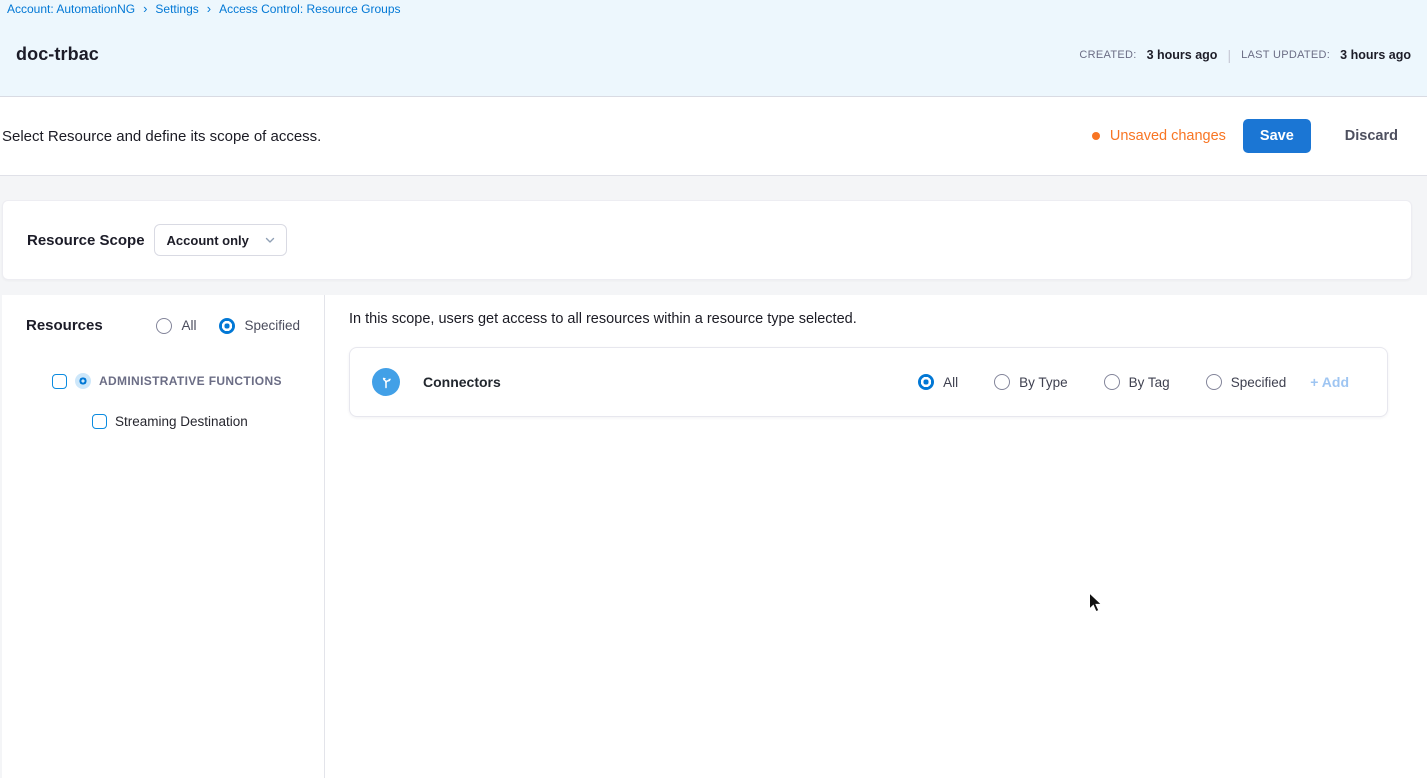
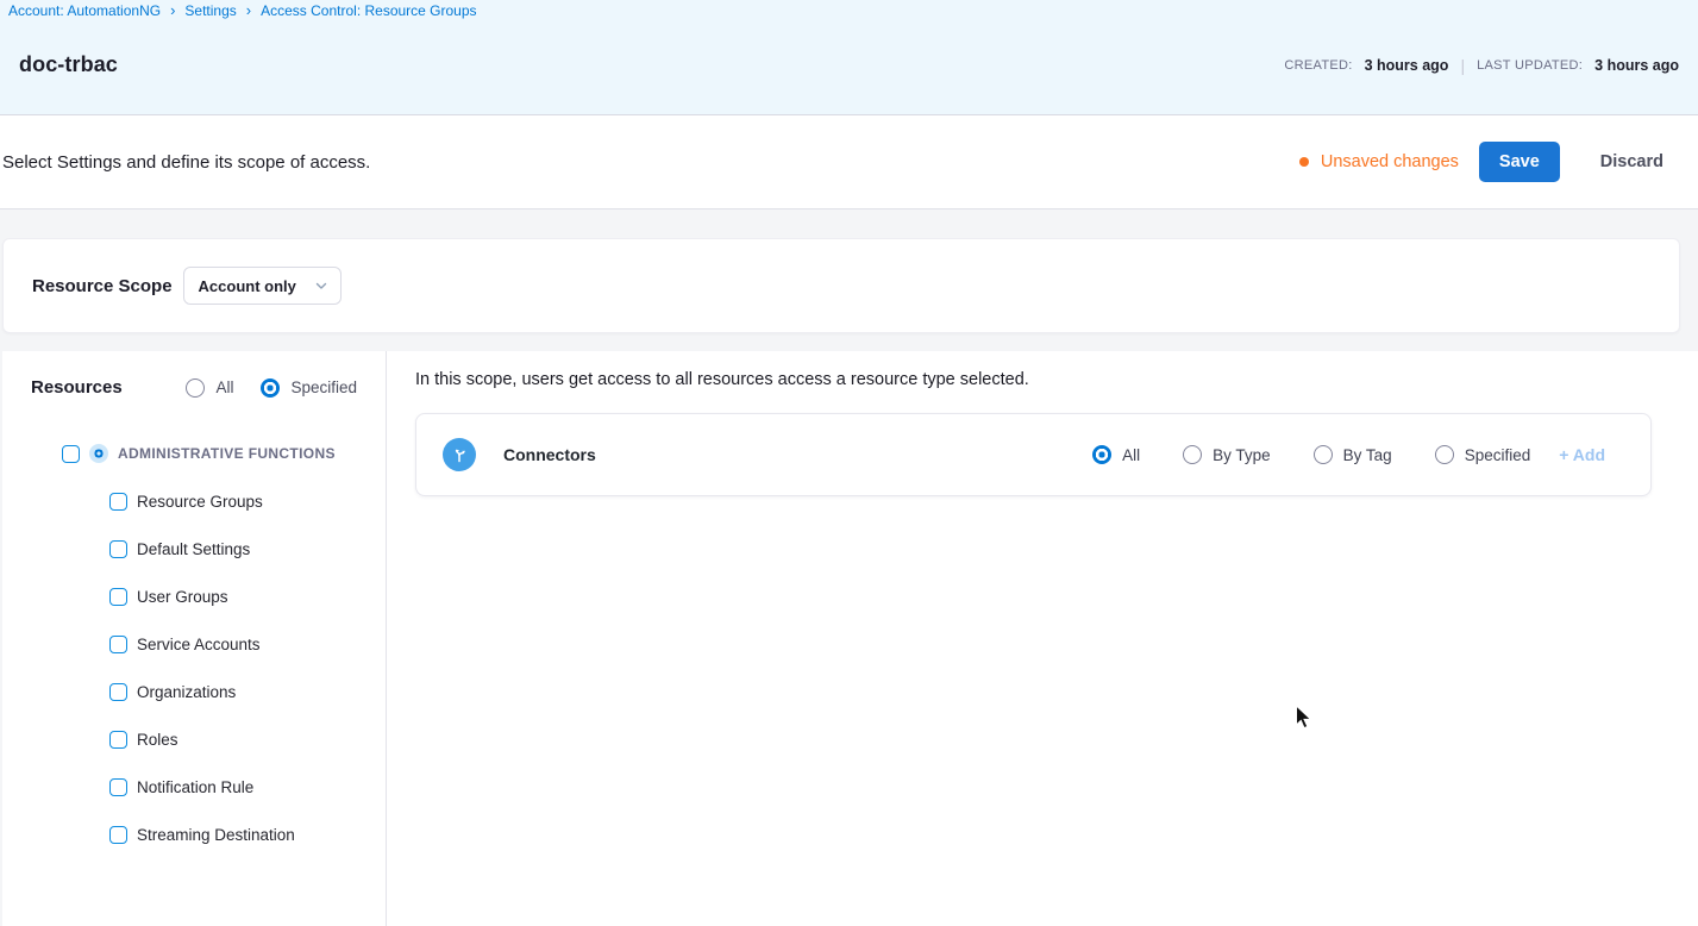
  Account: AutomationNG
  ›
  Settings
  ›
  Access Control: Resource Groups
  doc-trbac
  CREATED:
  3 hours ago
  |
  LAST UPDATED:
  3 hours ago
- Select Resource and define its scope of access.
+ Select Settings and define its scope of access.
  Unsaved changes
  Save
  Discard
  Resource Scope
  Account only
  Resources
  All
  Specified
  ADMINISTRATIVE FUNCTIONS
+ Resource Groups
+ Default Settings
+ User Groups
+ Service Accounts
+ Organizations
+ Roles
+ Notification Rule
  Streaming Destination
- In this scope, users get access to all resources within a resource type selected.
+ In this scope, users get access to all resources access a resource type selected.
  Connectors
  All
  By Type
  By Tag
  Specified
  + Add
